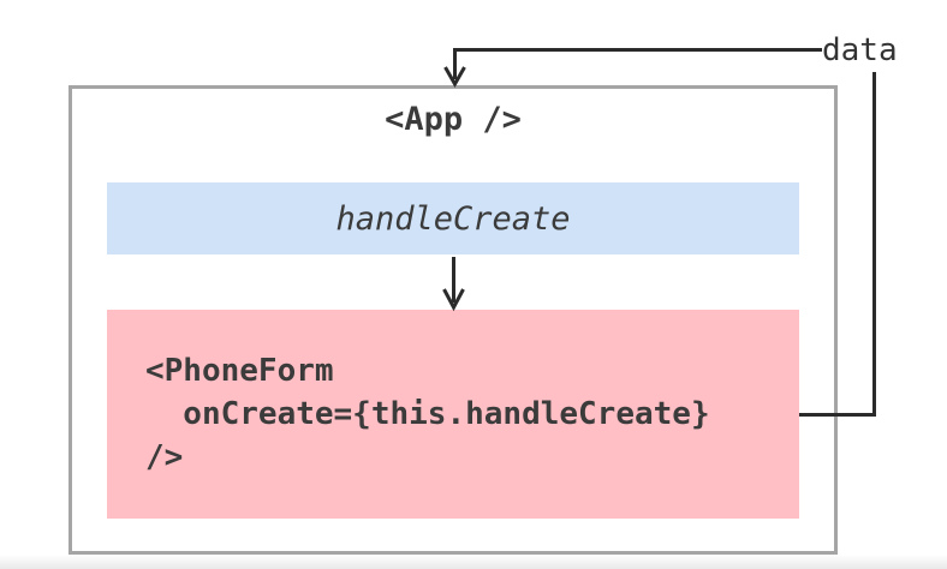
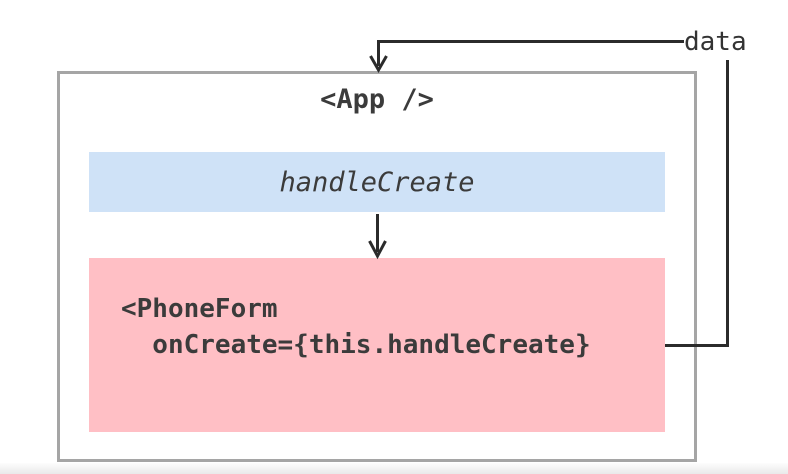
  <App />
  handleCreate
  <PhoneForm
  onCreate={this.handleCreate}
- />
  data
